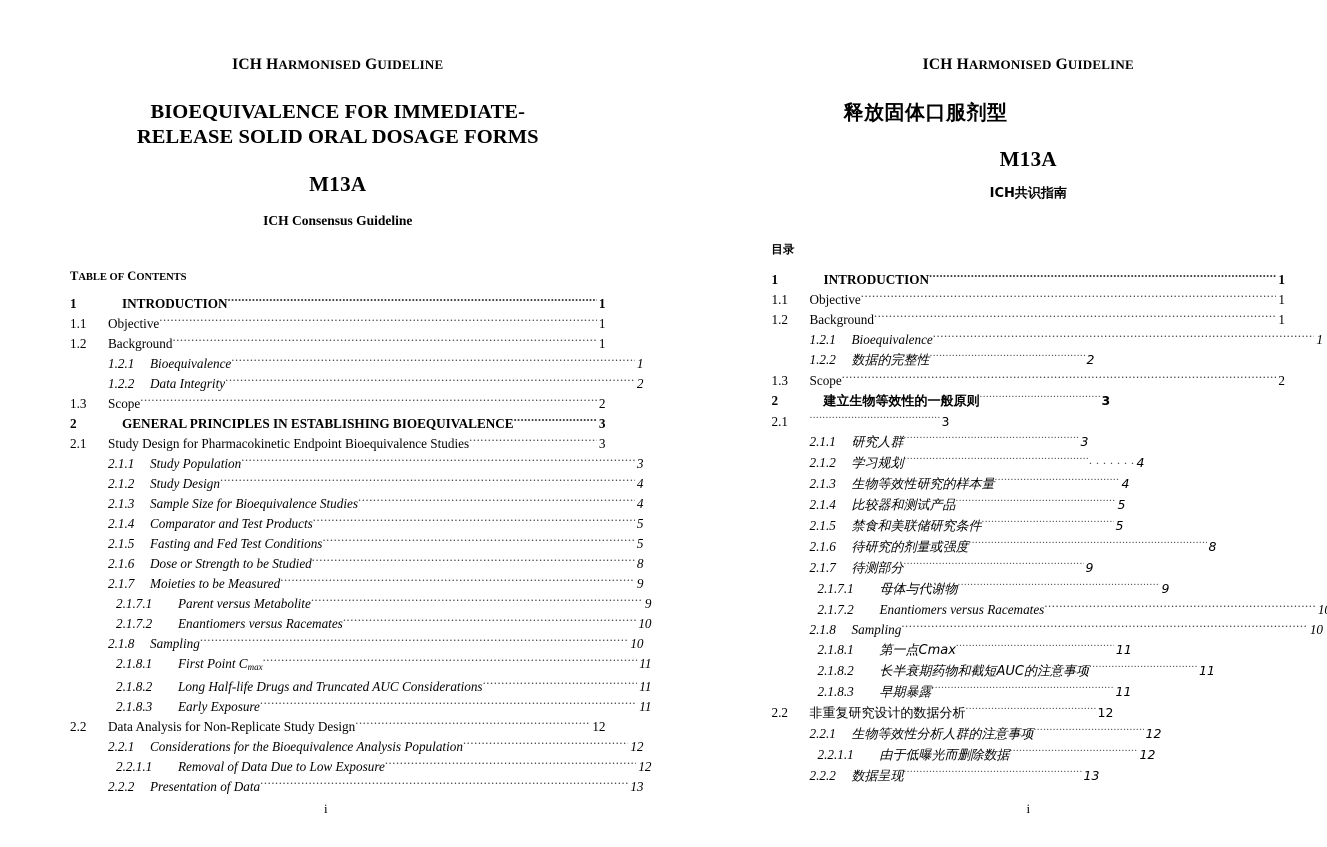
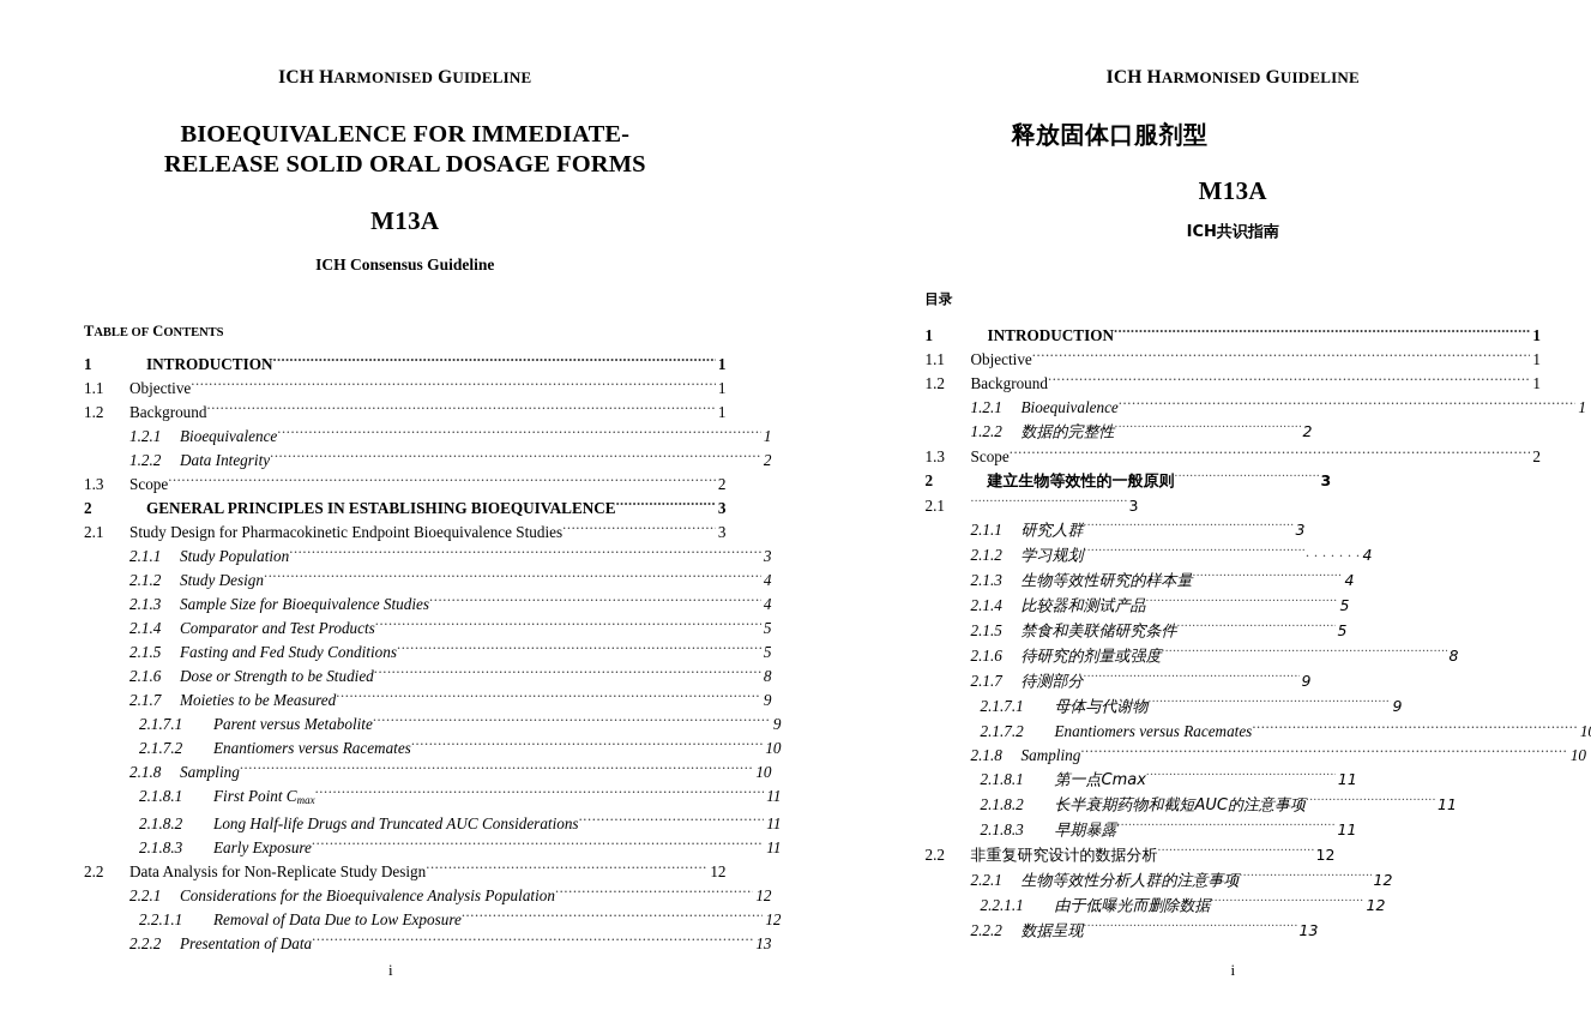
  ICH HARMONISED GUIDELINE
  BIOEQUIVALENCE FOR IMMEDIATE-
  RELEASE SOLID ORAL DOSAGE FORMS
  M13A
  ICH Consensus Guideline
  TABLE OF CONTENTS
  1
  INTRODUCTION
  1
  1.1
  Objective
  1
  1.2
  Background
  1
  1.2.1
  Bioequivalence
  1
  1.2.2
  Data Integrity
  2
  1.3
  Scope
  2
  2
  GENERAL PRINCIPLES IN ESTABLISHING BIOEQUIVALENCE
  3
  2.1
  Study Design for Pharmacokinetic Endpoint Bioequivalence Studies
  3
  2.1.1
  Study Population
  3
  2.1.2
  Study Design
  4
  2.1.3
  Sample Size for Bioequivalence Studies
  4
  2.1.4
  Comparator and Test Products
  5
  2.1.5
- Fasting and Fed Test Conditions
+ Fasting and Fed Study Conditions
  5
  2.1.6
  Dose or Strength to be Studied
  8
  2.1.7
  Moieties to be Measured
  9
  2.1.7.1
  Parent versus Metabolite
  9
  2.1.7.2
  Enantiomers versus Racemates
  10
  2.1.8
  Sampling
  10
  2.1.8.1
  First Point Cmax
  11
  2.1.8.2
  Long Half-life Drugs and Truncated AUC Considerations
  11
  2.1.8.3
  Early Exposure
  11
  2.2
  Data Analysis for Non-Replicate Study Design
  12
  2.2.1
  Considerations for the Bioequivalence Analysis Population
  12
  2.2.1.1
  Removal of Data Due to Low Exposure
  12
  2.2.2
  Presentation of Data
  13
  i
  ICH HARMONISED GUIDELINE
  释放固体口服剂型
  M13A
  ICH共识指南
  目录
  1
  INTRODUCTION
  1
  1.1
  Objective
  1
  1.2
  Background
  1
  1.2.1
  Bioequivalence
  1
  1.2.2
  数据的完整性
  2
  1.3
  Scope
  2
  2
  建立生物等效性的一般原则
  3
  2.1
  3
  2.1.1
  研究人群
  3
  2.1.2
  学习规划
  4
  2.1.3
  生物等效性研究的样本量
  4
  2.1.4
  比较器和测试产品
  5
  2.1.5
  禁食和美联储研究条件
  5
  2.1.6
  待研究的剂量或强度
  8
  2.1.7
  待测部分
  9
  2.1.7.1
  母体与代谢物
  9
  2.1.7.2
  Enantiomers versus Racemates
  2.1.8
  Sampling
  10
  2.1.8.1
  第一点Cmax
  11
  2.1.8.2
  长半衰期药物和截短AUC的注意事项
  11
  2.1.8.3
  早期暴露
  11
  2.2
  非重复研究设计的数据分析
  12
  2.2.1
  生物等效性分析人群的注意事项
  12
  2.2.1.1
  由于低曝光而删除数据
  12
  2.2.2
  数据呈现
  13
  i
